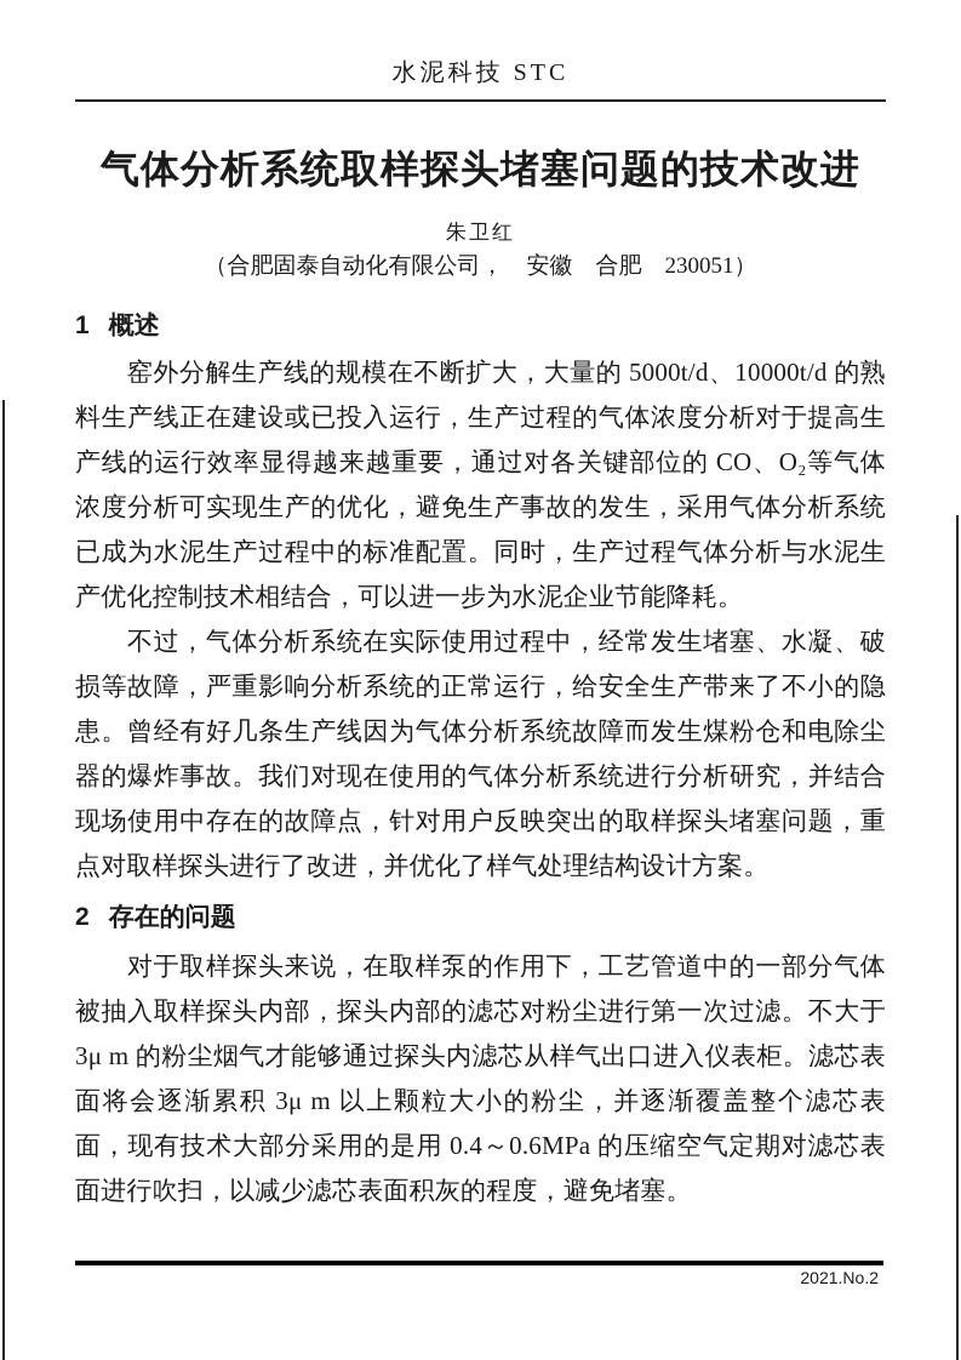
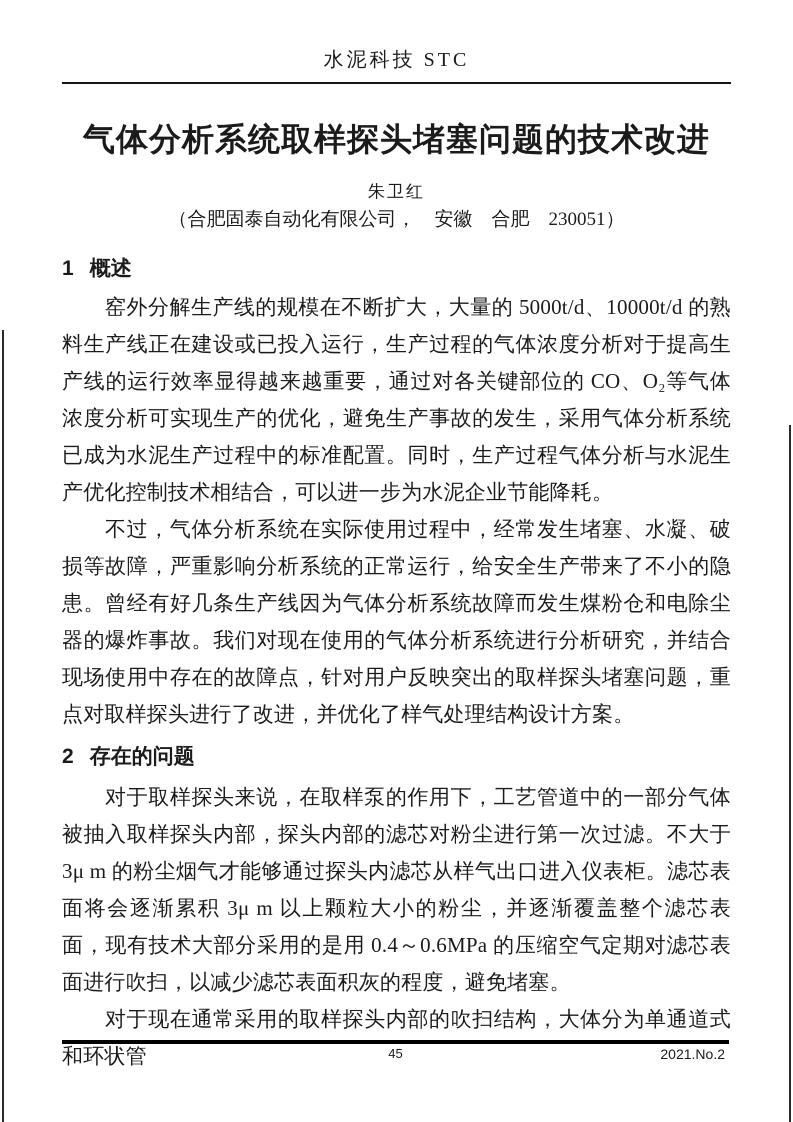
  水泥科技 STC
  气体分析系统取样探头堵塞问题的技术改进
  朱卫红
  （合肥固泰自动化有限公司， 安徽 合肥 230051）
  1 概述
  窑外分解生产线的规模在不断扩大，大量的 5000t/d、10000t/d 的熟料生产线正在建设或已投入运行，生产过程的气体浓度分析对于提高生产线的运行效率显得越来越重要，通过对各关键部位的 CO、O₂等气体浓度分析可实现生产的优化，避免生产事故的发生，采用气体分析系统已成为水泥生产过程中的标准配置。同时，生产过程气体分析与水泥生产优化控制技术相结合，可以进一步为水泥企业节能降耗。
  不过，气体分析系统在实际使用过程中，经常发生堵塞、水凝、破损等故障，严重影响分析系统的正常运行，给安全生产带来了不小的隐患。曾经有好几条生产线因为气体分析系统故障而发生煤粉仓和电除尘器的爆炸事故。我们对现在使用的气体分析系统进行分析研究，并结合现场使用中存在的故障点，针对用户反映突出的取样探头堵塞问题，重点对取样探头进行了改进，并优化了样气处理结构设计方案。
  2 存在的问题
  对于取样探头来说，在取样泵的作用下，工艺管道中的一部分气体被抽入取样探头内部，探头内部的滤芯对粉尘进行第一次过滤。不大于 3μ m 的粉尘烟气才能够通过探头内滤芯从样气出口进入仪表柜。滤芯表面将会逐渐累积 3μ m 以上颗粒大小的粉尘，并逐渐覆盖整个滤芯表面，现有技术大部分采用的是用 0.4～0.6MPa 的压缩空气定期对滤芯表面进行吹扫，以减少滤芯表面积灰的程度，避免堵塞。
+ 对于现在通常采用的取样探头内部的吹扫结构，大体分为单通道式和环状管
+ 45
  2021.No.2
